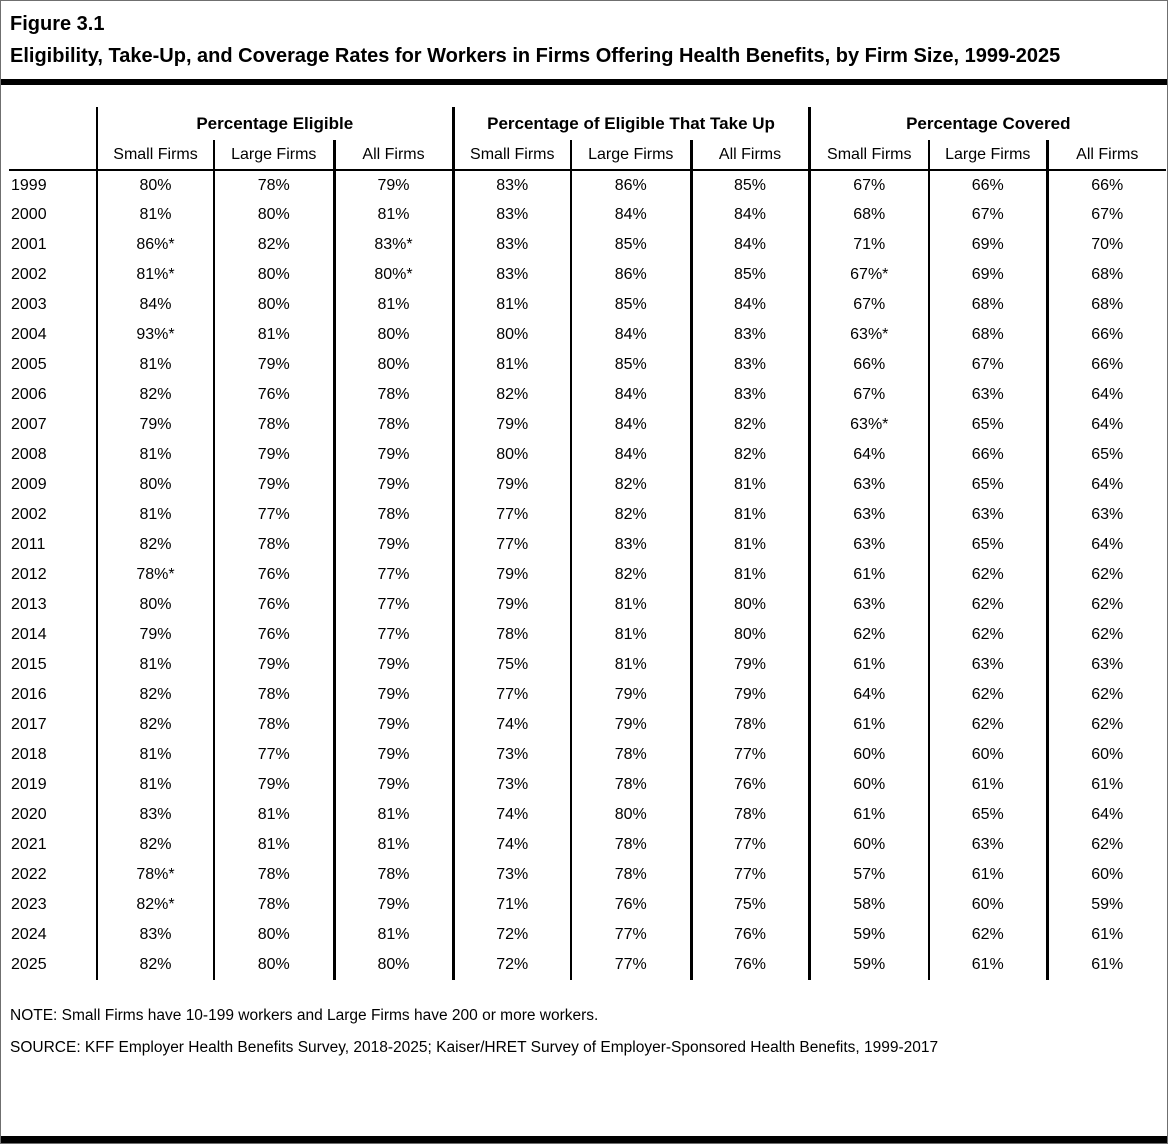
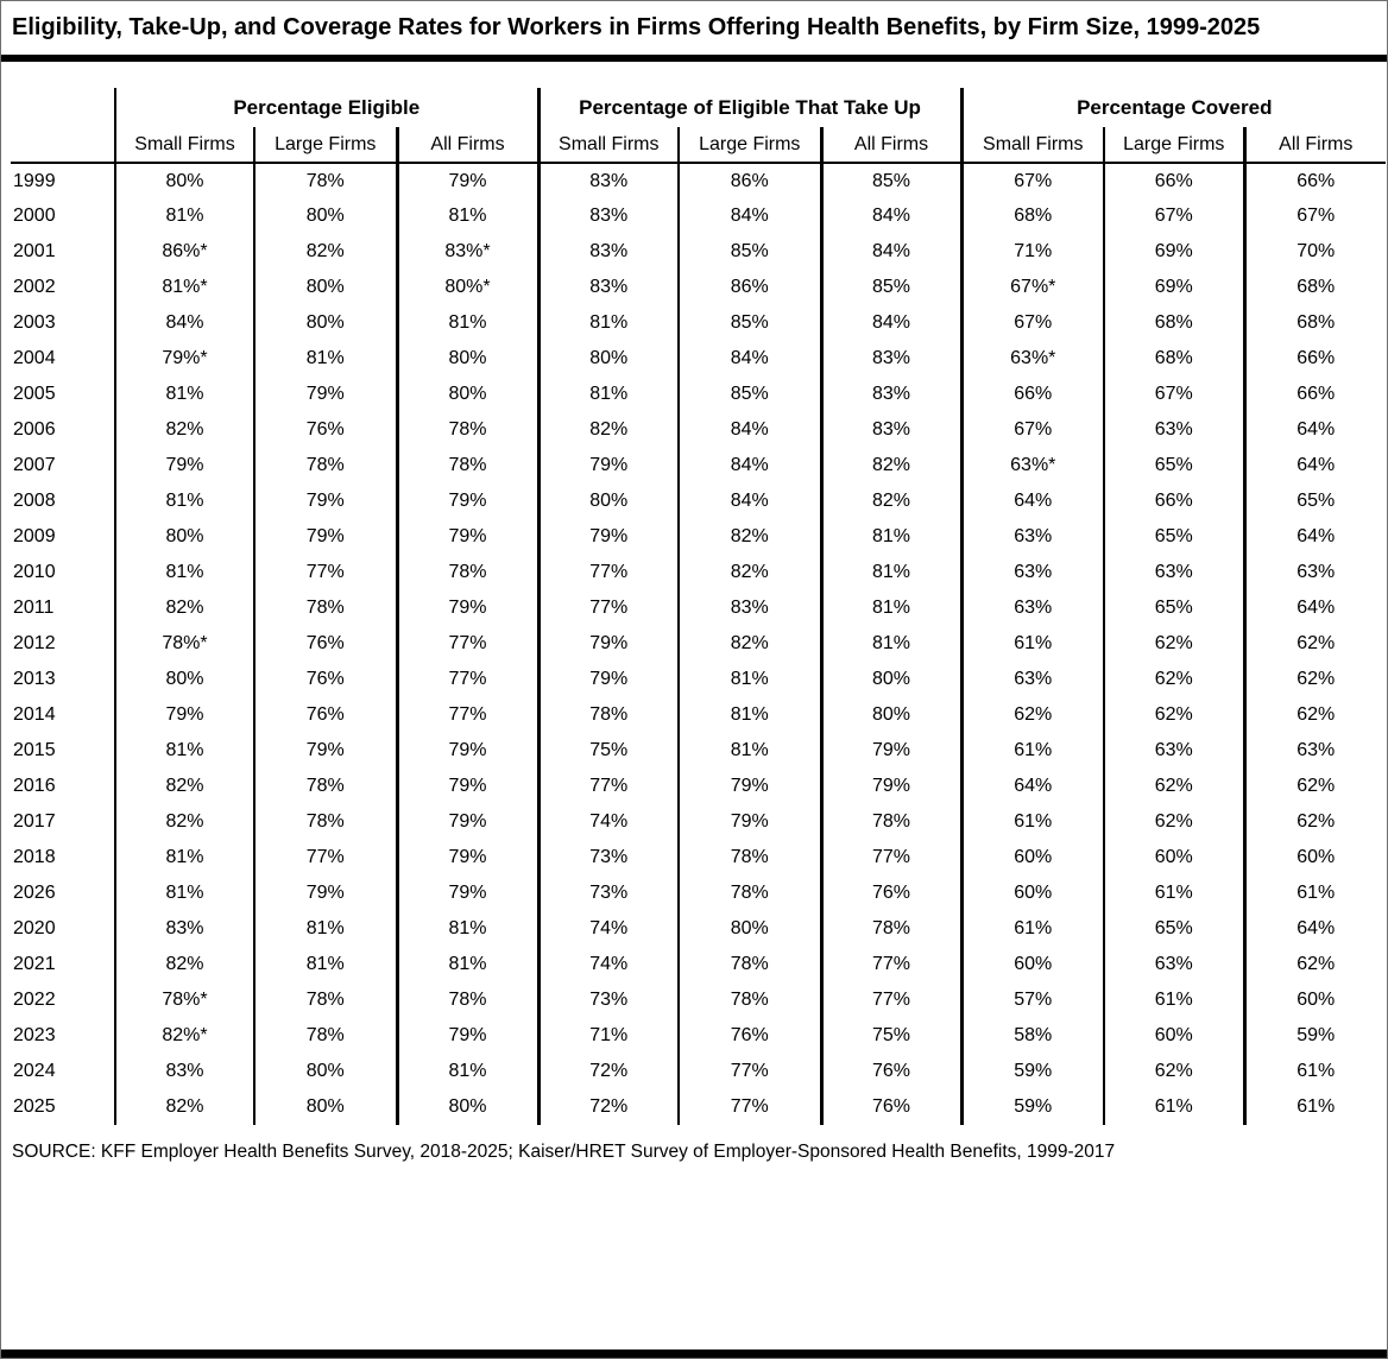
- Figure 3.1
  Eligibility, Take-Up, and Coverage Rates for Workers in Firms Offering Health Benefits, by Firm Size, 1999-2025
  	Percentage Eligible	Percentage of Eligible That Take Up	Percentage Covered
  Small Firms	Large Firms	All Firms	Small Firms	Large Firms	All Firms	Small Firms	Large Firms	All Firms
  1999	80%	78%	79%	83%	86%	85%	67%	66%	66%
  2000	81%	80%	81%	83%	84%	84%	68%	67%	67%
  2001	86%*	82%	83%*	83%	85%	84%	71%	69%	70%
  2002	81%*	80%	80%*	83%	86%	85%	67%*	69%	68%
  2003	84%	80%	81%	81%	85%	84%	67%	68%	68%
- 2004	93%*	81%	80%	80%	84%	83%	63%*	68%	66%
+ 2004	79%*	81%	80%	80%	84%	83%	63%*	68%	66%
  2005	81%	79%	80%	81%	85%	83%	66%	67%	66%
  2006	82%	76%	78%	82%	84%	83%	67%	63%	64%
  2007	79%	78%	78%	79%	84%	82%	63%*	65%	64%
  2008	81%	79%	79%	80%	84%	82%	64%	66%	65%
  2009	80%	79%	79%	79%	82%	81%	63%	65%	64%
- 2002	81%	77%	78%	77%	82%	81%	63%	63%	63%
+ 2010	81%	77%	78%	77%	82%	81%	63%	63%	63%
  2011	82%	78%	79%	77%	83%	81%	63%	65%	64%
  2012	78%*	76%	77%	79%	82%	81%	61%	62%	62%
  2013	80%	76%	77%	79%	81%	80%	63%	62%	62%
  2014	79%	76%	77%	78%	81%	80%	62%	62%	62%
  2015	81%	79%	79%	75%	81%	79%	61%	63%	63%
  2016	82%	78%	79%	77%	79%	79%	64%	62%	62%
  2017	82%	78%	79%	74%	79%	78%	61%	62%	62%
  2018	81%	77%	79%	73%	78%	77%	60%	60%	60%
- 2019	81%	79%	79%	73%	78%	76%	60%	61%	61%
+ 2026	81%	79%	79%	73%	78%	76%	60%	61%	61%
  2020	83%	81%	81%	74%	80%	78%	61%	65%	64%
  2021	82%	81%	81%	74%	78%	77%	60%	63%	62%
  2022	78%*	78%	78%	73%	78%	77%	57%	61%	60%
  2023	82%*	78%	79%	71%	76%	75%	58%	60%	59%
  2024	83%	80%	81%	72%	77%	76%	59%	62%	61%
  2025	82%	80%	80%	72%	77%	76%	59%	61%	61%
- NOTE: Small Firms have 10-199 workers and Large Firms have 200 or more workers.
  SOURCE: KFF Employer Health Benefits Survey, 2018-2025; Kaiser/HRET Survey of Employer-Sponsored Health Benefits, 1999-2017
